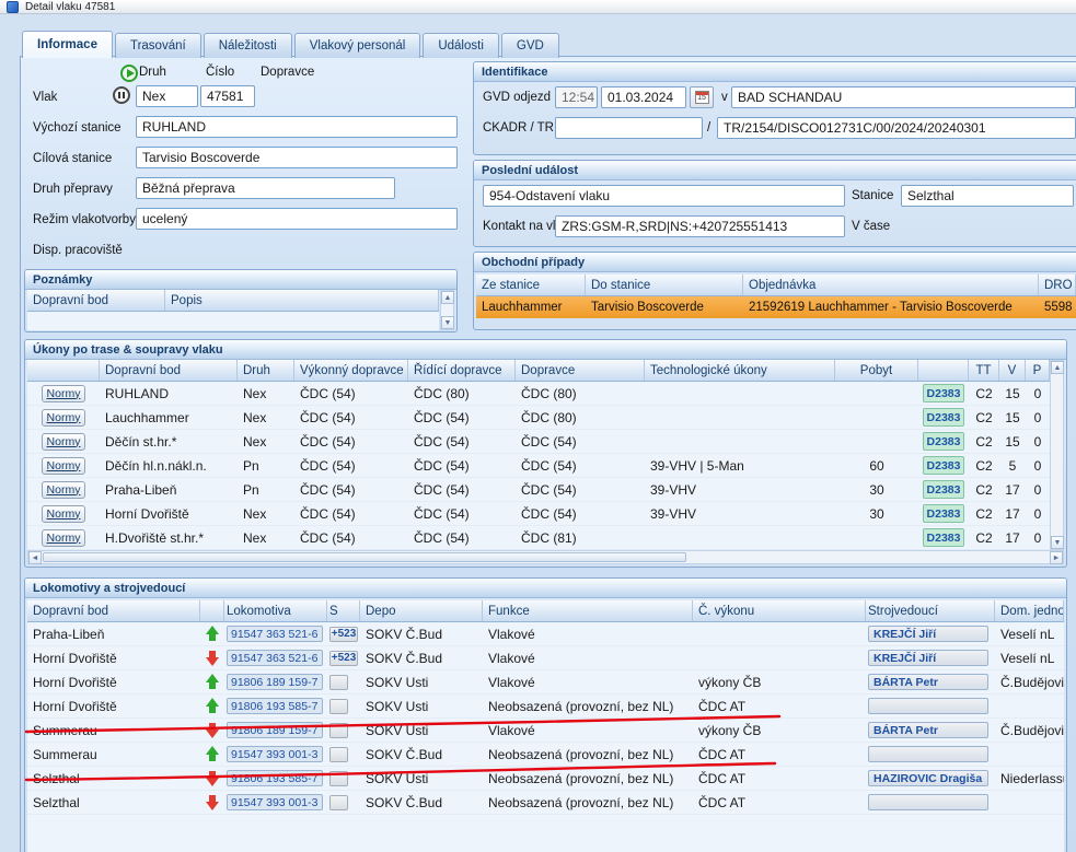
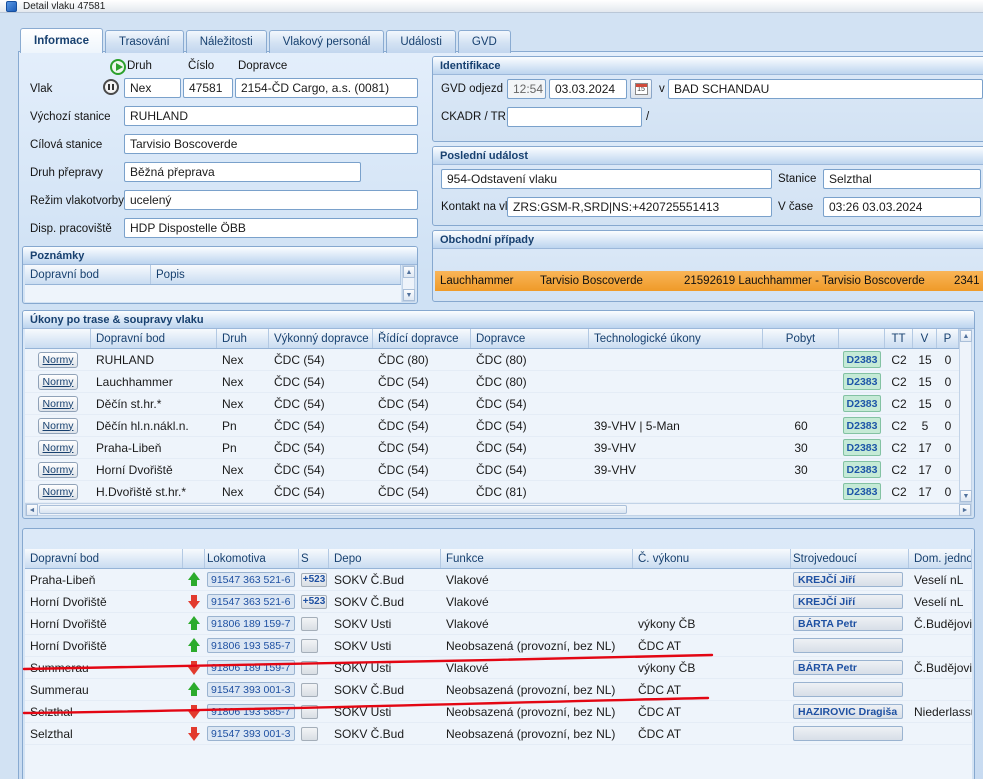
  Detail vlaku 47581
  Informace
  Trasování
  Náležitosti
  Vlakový personál
  Události
  GVD
  Druh
  Číslo
  Dopravce
  Vlak
  Nex
  47581
+ 2154-ČD Cargo, a.s. (0081)
  Výchozí stanice
  RUHLAND
  Cílová stanice
  Tarvisio Boscoverde
  Druh přepravy
  Běžná přeprava
  Režim vlakotvorby
  ucelený
  Disp. pracoviště
+ HDP Dispostelle ÖBB
  Poznámky
  Dopravní bod
  Popis
  Identifikace
  GVD odjezd
  12:54
- 01.03.2024
+ 03.03.2024
  v
  BAD SCHANDAU
  CKADR / TR
  /
- TR/2154/DISCO012731C/00/2024/20240301
  Poslední událost
  954-Odstavení vlaku
  Stanice
  Selzthal
  Kontakt na v
  ZRS:GSM-R,SRD|NS:+420725551413
  V čase
+ 03:26 03.03.2024
  Obchodní případy
- Ze stanice
- Do stanice
- Objednávka
- DRO
  Lauchhammer
  Tarvisio Boscoverde
  21592619 Lauchhammer - Tarvisio Boscoverde
- 5598
+ 2341
  Úkony po trase & soupravy vlaku
  Dopravní bod
  Druh
  Výkonný dopravce
  Řídící dopravce
  Dopravce
  Technologické úkony
  Pobyt
  TT
  V
  P
  Normy
  RUHLAND
  Nex
  ČDC (54)
  ČDC (80)
  ČDC (80)
  D2383
  C2
  15
  0
  Normy
  Lauchhammer
  Nex
  ČDC (54)
  ČDC (54)
  ČDC (80)
  D2383
  C2
  15
  0
  Normy
  Děčín st.hr.*
  Nex
  ČDC (54)
  ČDC (54)
  ČDC (54)
  D2383
  C2
  15
  0
  Normy
  Děčín hl.n.nákl.n.
  Pn
  ČDC (54)
  ČDC (54)
  ČDC (54)
  39-VHV | 5-Man
  60
  D2383
  C2
  5
  0
  Normy
  Praha-Libeň
  Pn
  ČDC (54)
  ČDC (54)
  ČDC (54)
  39-VHV
  30
  D2383
  C2
  17
  0
  Normy
  Horní Dvořiště
  Nex
  ČDC (54)
  ČDC (54)
  ČDC (54)
  39-VHV
  30
  D2383
  C2
  17
  0
  Normy
  H.Dvořiště st.hr.*
  Nex
  ČDC (54)
  ČDC (54)
  ČDC (81)
  D2383
  C2
  17
  0
- Lokomotivy a strojvedoucí
  Dopravní bod
  Lokomotiva
  S
  Depo
  Funkce
  Č. výkonu
  Strojvedoucí
  Dom. jedno
  Praha-Libeň
  91547 363 521-6
  +523
  SOKV Č.Bud
  Vlakové
  KREJČÍ Jiří
  Veselí nL
  Horní Dvořiště
  91547 363 521-6
  +523
  SOKV Č.Bud
  Vlakové
  KREJČÍ Jiří
  Veselí nL
  Horní Dvořiště
  91806 189 159-7
  SOKV Usti
  Vlakové
  výkony ČB
  BÁRTA Petr
  Č.Budějovi
  Horní Dvořiště
  91806 193 585-7
  SOKV Usti
  Neobsazená (provozní, bez NL)
  ČDC AT
  91806 189 159-7
  SOKV Usti
  Vlakové
  výkony ČB
  BÁRTA Petr
  Č.Budějovi
  Summerau
  91547 393 001-3
  SOKV Č.Bud
  Neobsazená (provozní, bez NL)
  ČDC AT
  91806 193 585-7
  SOKV Usti
  Neobsazená (provozní, bez NL)
  ČDC AT
  HAZIROVIC Dragiša
  Niederlass
  Selzthal
  91547 393 001-3
  SOKV Č.Bud
  Neobsazená (provozní, bez NL)
  ČDC AT
